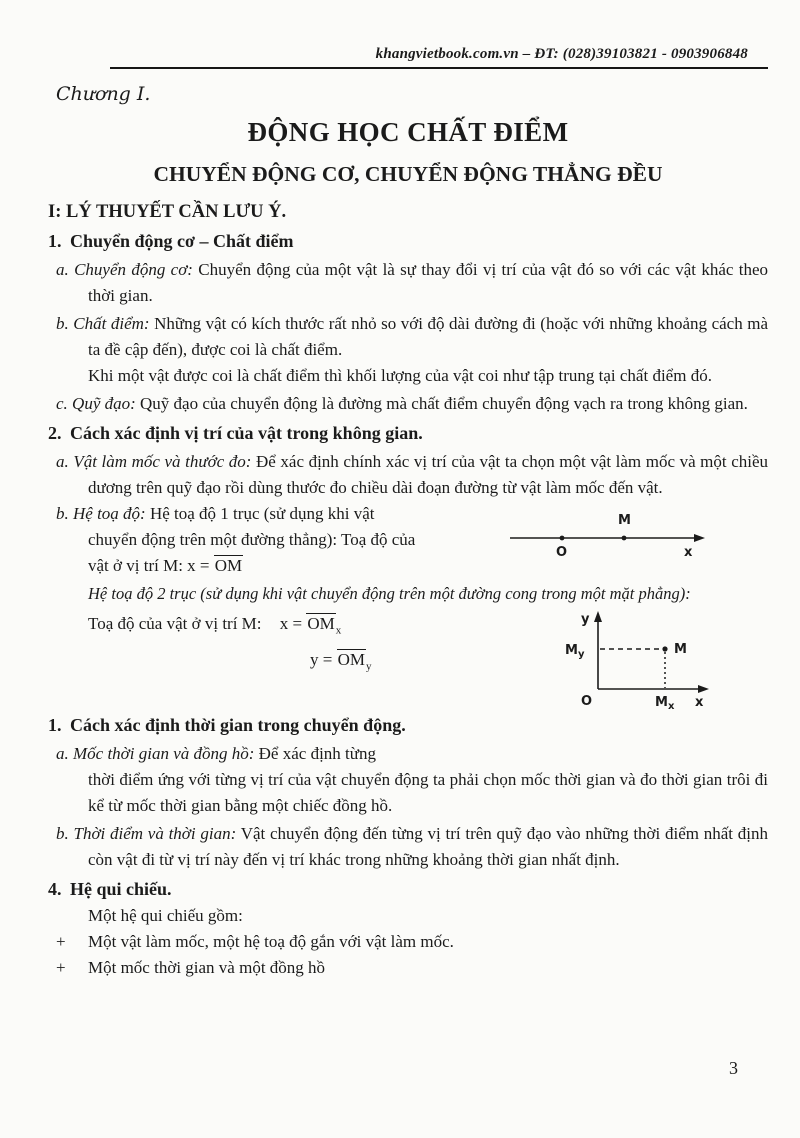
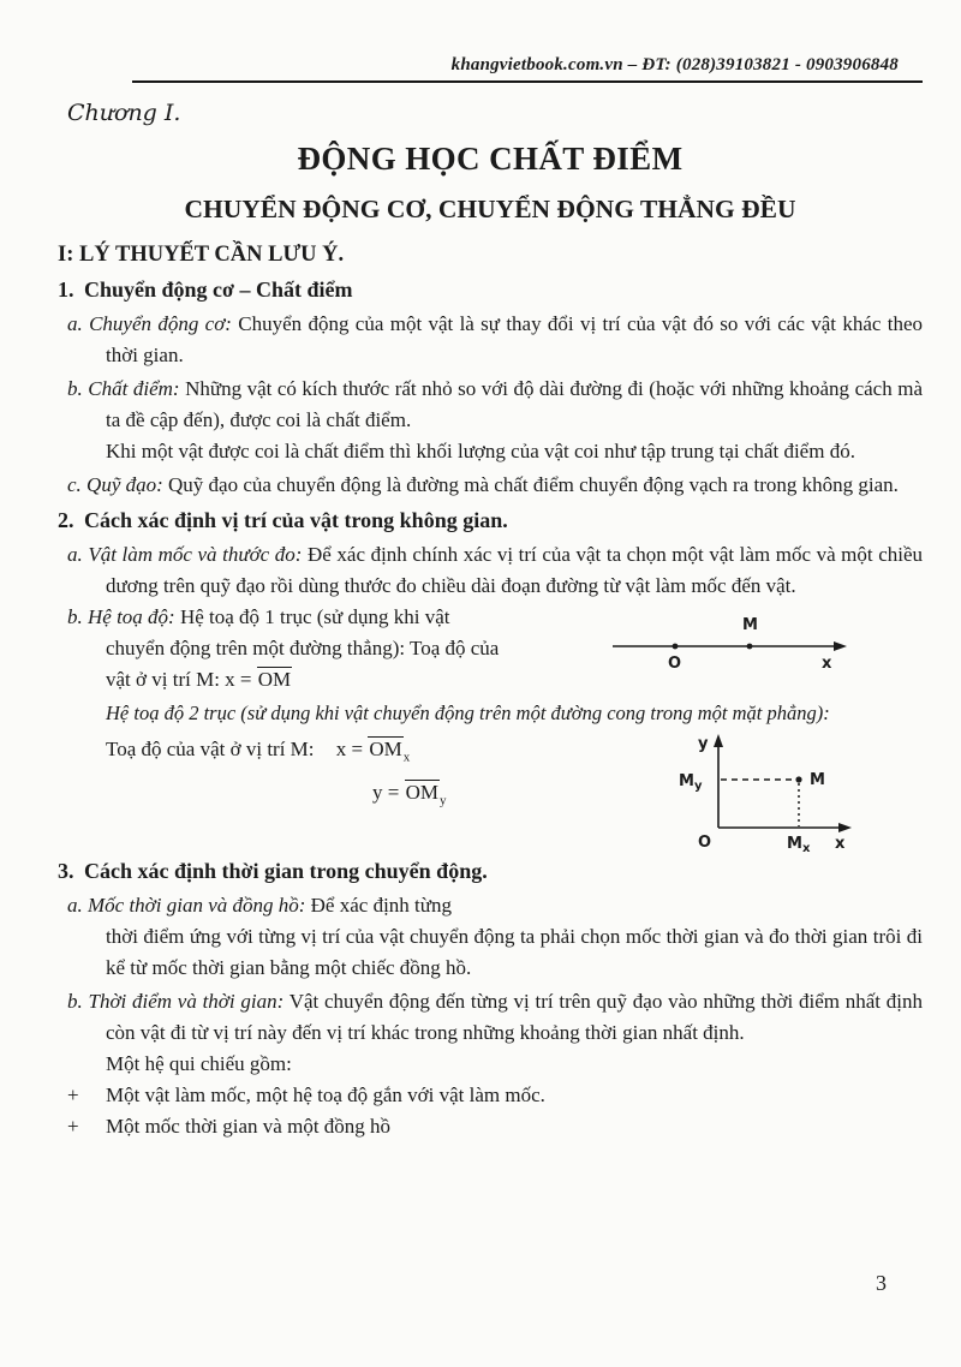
  khangvietbook.com.vn – ĐT: (028)39103821 - 0903906848
  Chương I.
  ĐỘNG HỌC CHẤT ĐIỂM
  CHUYỂN ĐỘNG CƠ, CHUYỂN ĐỘNG THẲNG ĐỀU
  I: LÝ THUYẾT CẦN LƯU Ý.
  1. Chuyển động cơ – Chất điểm
  a. Chuyển động cơ: Chuyển động của một vật là sự thay đổi vị trí của vật đó so với các vật khác theo thời gian.
  b. Chất điểm: Những vật có kích thước rất nhỏ so với độ dài đường đi (hoặc với những khoảng cách mà ta đề cập đến), được coi là chất điểm.
  Khi một vật được coi là chất điểm thì khối lượng của vật coi như tập trung tại chất điểm đó.
  c. Quỹ đạo: Quỹ đạo của chuyển động là đường mà chất điểm chuyển động vạch ra trong không gian.
  2. Cách xác định vị trí của vật trong không gian.
  a. Vật làm mốc và thước đo: Để xác định chính xác vị trí của vật ta chọn một vật làm mốc và một chiều dương trên quỹ đạo rồi dùng thước đo chiều dài đoạn đường từ vật làm mốc đến vật.
  b. Hệ toạ độ: Hệ toạ độ 1 trục (sử dụng khi vật
  chuyển động trên một đường thẳng): Toạ độ của
  vật ở vị trí M: x = OM
  M
  O
  x
  Hệ toạ độ 2 trục (sử dụng khi vật chuyển động trên một đường cong trong một mặt phẳng):
  Toạ độ của vật ở vị trí M: x = OMx
  y = OMy
  y
  My
  M
  O
  Mx
  x
- 1. Cách xác định thời gian trong chuyển động.
+ 3. Cách xác định thời gian trong chuyển động.
  a. Mốc thời gian và đồng hồ: Để xác định từng
  thời điểm ứng với từng vị trí của vật chuyển động ta phải chọn mốc thời gian và đo thời gian trôi đi kể từ mốc thời gian bằng một chiếc đồng hồ.
  b. Thời điểm và thời gian: Vật chuyển động đến từng vị trí trên quỹ đạo vào những thời điểm nhất định còn vật đi từ vị trí này đến vị trí khác trong những khoảng thời gian nhất định.
- 4. Hệ qui chiếu.
  Một hệ qui chiếu gồm:
  + Một vật làm mốc, một hệ toạ độ gắn với vật làm mốc.
  + Một mốc thời gian và một đồng hồ
  3
